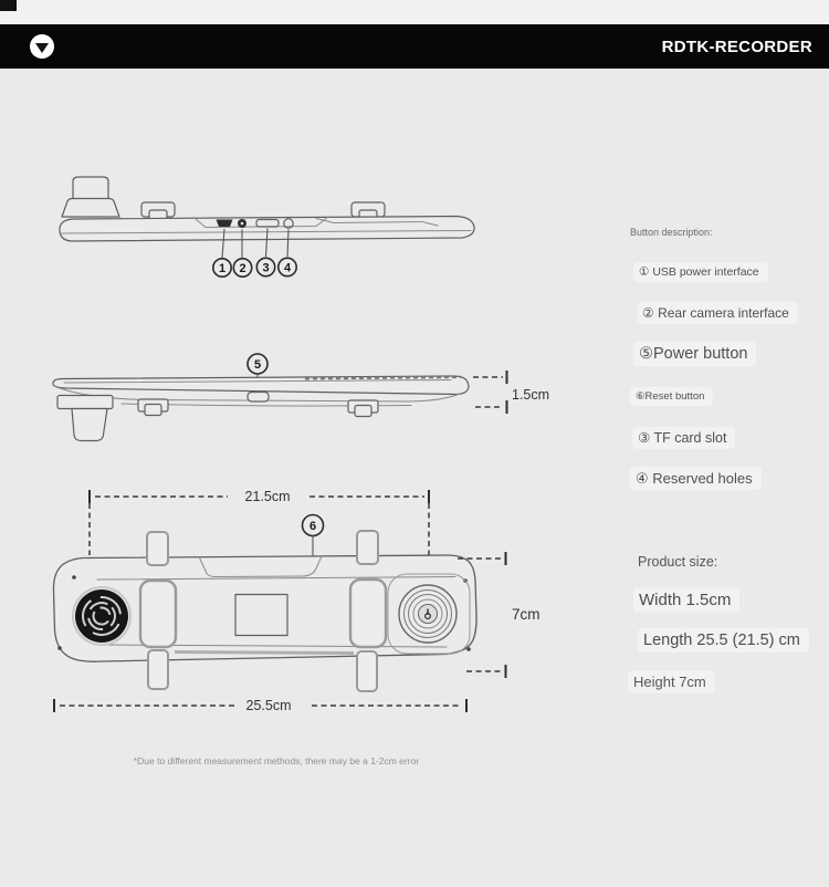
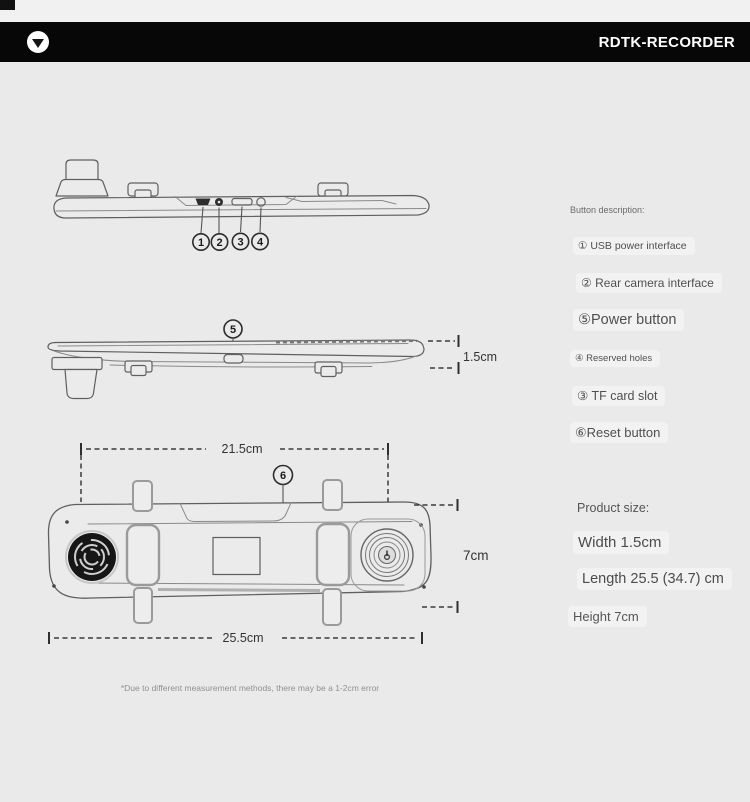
  RDTK-RECORDER
  1
  2
  3
  4
  5
  1.5cm
  21.5cm
  6
  7cm
  25.5cm
  Button description:
  ① USB power interface
  ② Rear camera interface
  ⑤Power button
- ⑥Reset button
+ ④ Reserved holes
  ③ TF card slot
- ④ Reserved holes
+ ⑥Reset button
  Product size:
  Width 1.5cm
- Length 25.5 (21.5) cm
+ Length 25.5 (34.7) cm
  Height 7cm
  *Due to different measurement methods, there may be a 1-2cm error
